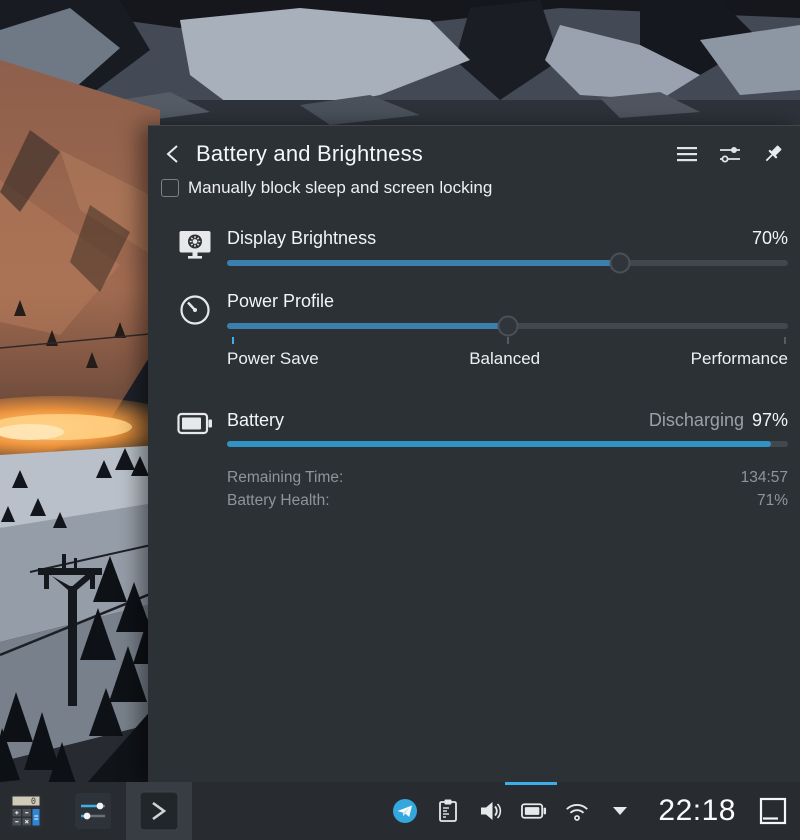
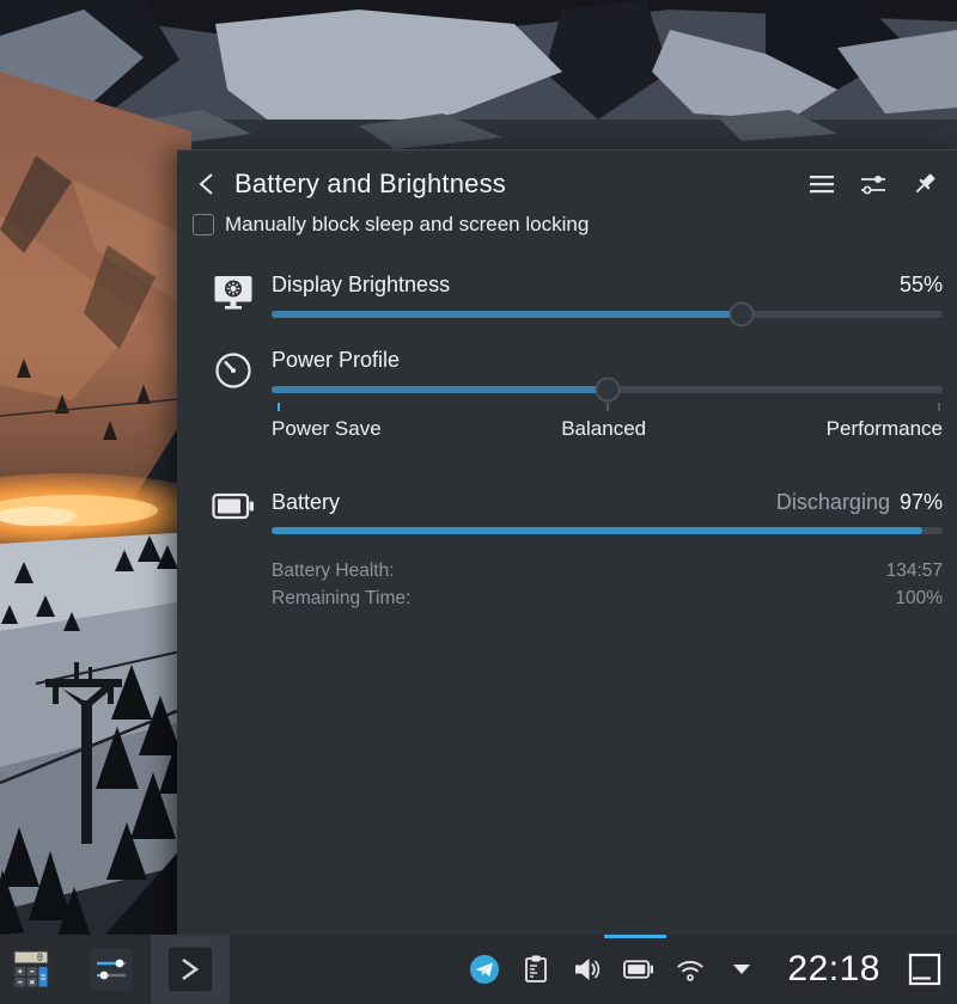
  Battery and Brightness
  Manually block sleep and screen locking
  Display Brightness
- 70%
+ 55%
  Power Profile
  Power Save
  Balanced
  Performance
  Battery
  Discharging
  97%
- Remaining Time:
+ Battery Health:
  134:57
- Battery Health:
+ Remaining Time:
- 71%
+ 100%
  0
  22:18
